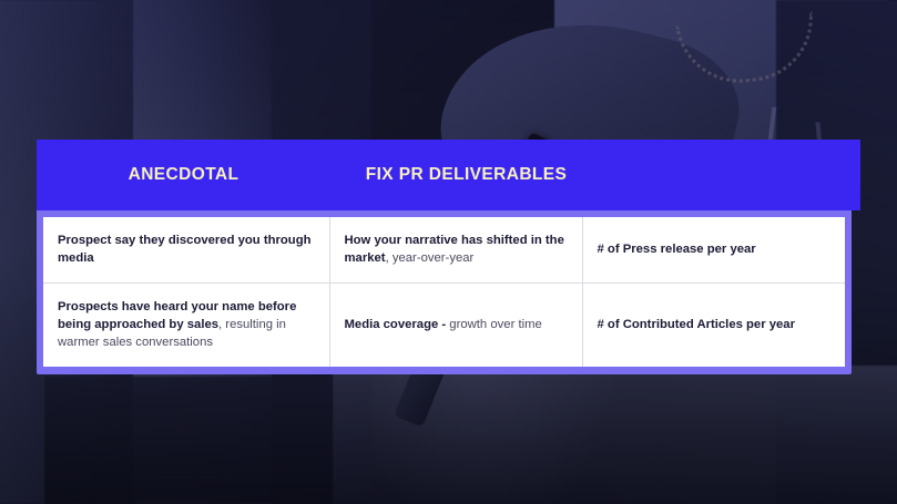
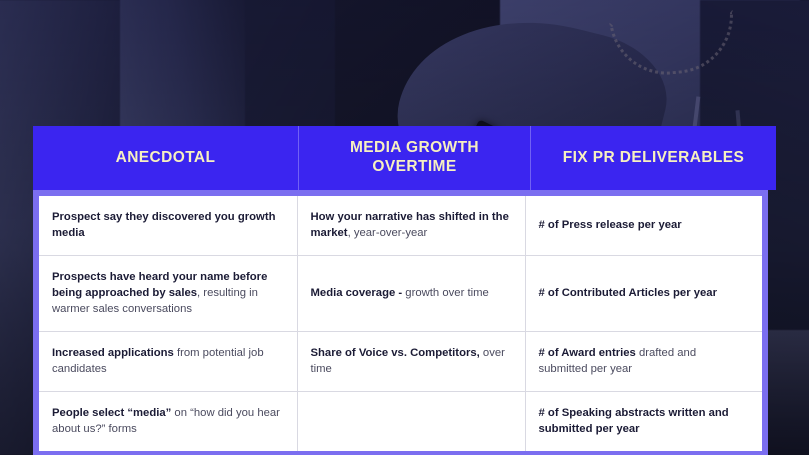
  ANECDOTAL
+ MEDIA GROWTH OVERTIME
  FIX PR DELIVERABLES
- Prospect say they discovered you through media	How your narrative has shifted in the market, year-over-year	# of Press release per year
+ Prospect say they discovered you growth media	How your narrative has shifted in the market, year-over-year	# of Press release per year
  Prospects have heard your name before being approached by sales, resulting in warmer sales conversations	Media coverage - growth over time	# of Contributed Articles per year
+ Increased applications from potential job candidates	Share of Voice vs. Competitors, over time	# of Award entries drafted and submitted per year
+ People select “media” on “how did you hear about us?” forms		# of Speaking abstracts written and submitted per year
